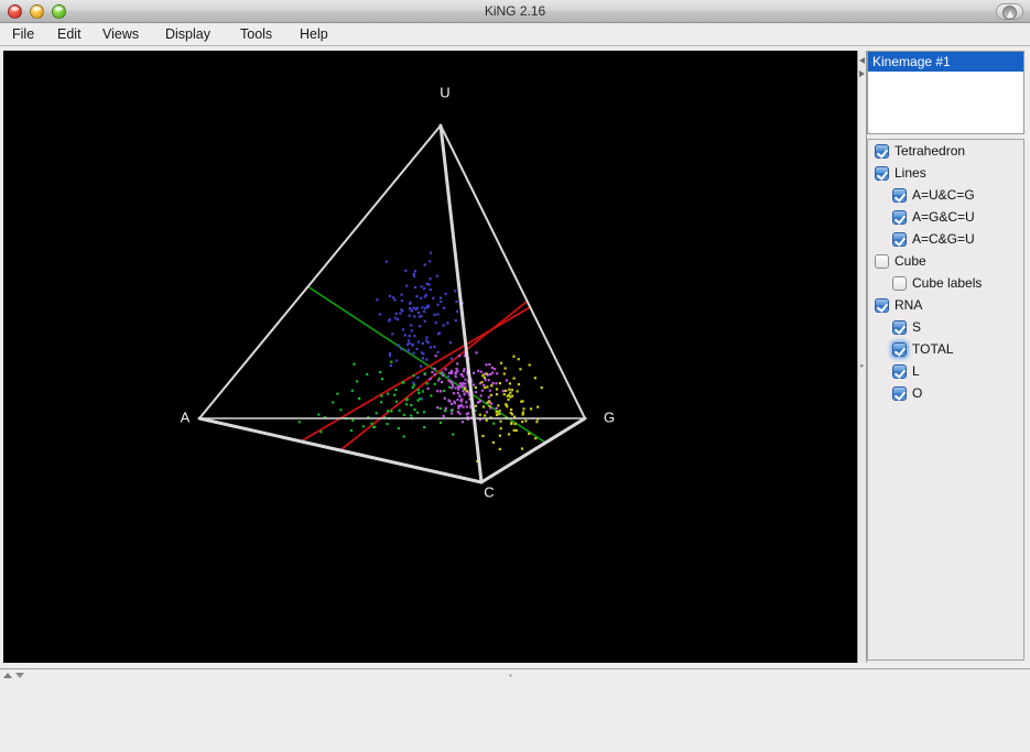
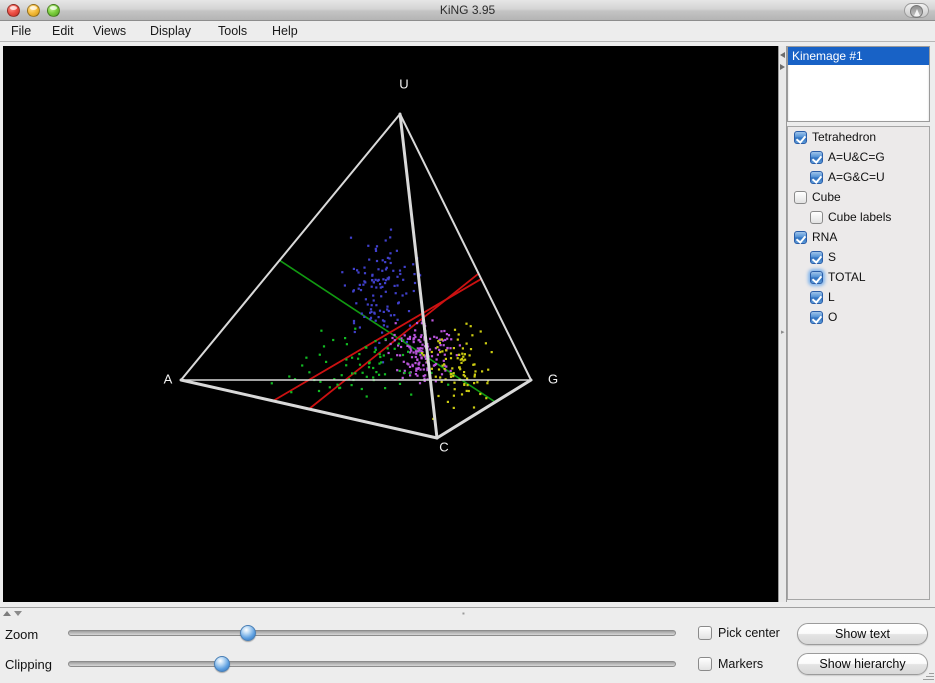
- KiNG 2.16
+ KiNG 3.95
  File
  Edit
  Views
  Display
  Tools
  Help
  U
  A
  G
  C
  Kinemage #1
  Tetrahedron
- Lines
  A=U&C=G
  A=G&C=U
- A=C&G=U
  Cube
  Cube labels
  RNA
  S
  TOTAL
  L
  O
  ▪
+ Zoom
+ Clipping
+ Pick center
+ Markers
+ Show text
+ Show hierarchy
